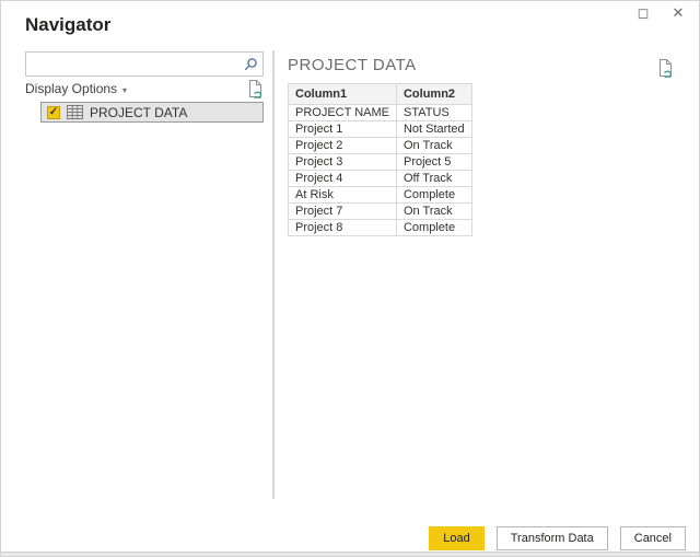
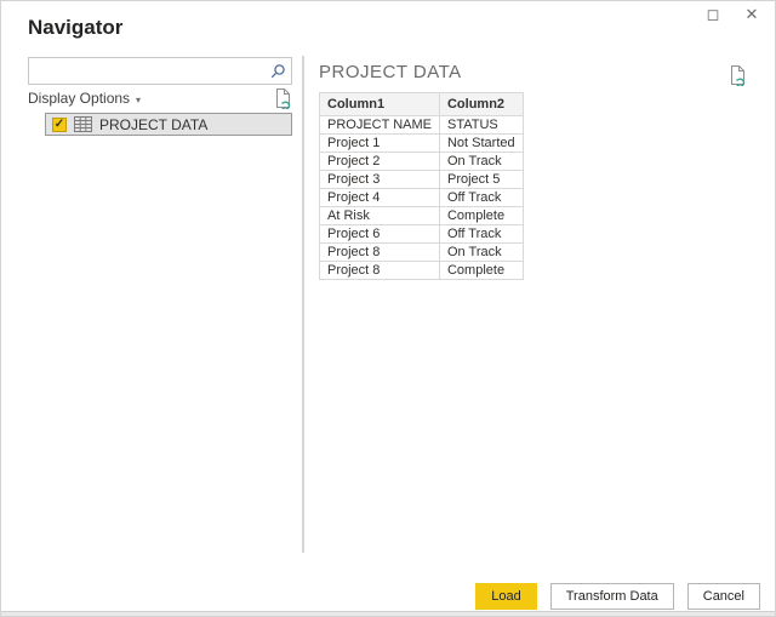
  Navigator
  ◻
  ✕
  Display Options
  ▾
  ✓
  PROJECT DATA
  PROJECT DATA
  Column1	Column2
  PROJECT NAME	STATUS
  Project 1	Not Started
  Project 2	On Track
  Project 3	Project 5
  Project 4	Off Track
  At Risk	Complete
+ Project 6	Off Track
- Project 7	On Track
+ Project 8	On Track
  Project 8	Complete
  Load
  Transform Data
  Cancel
